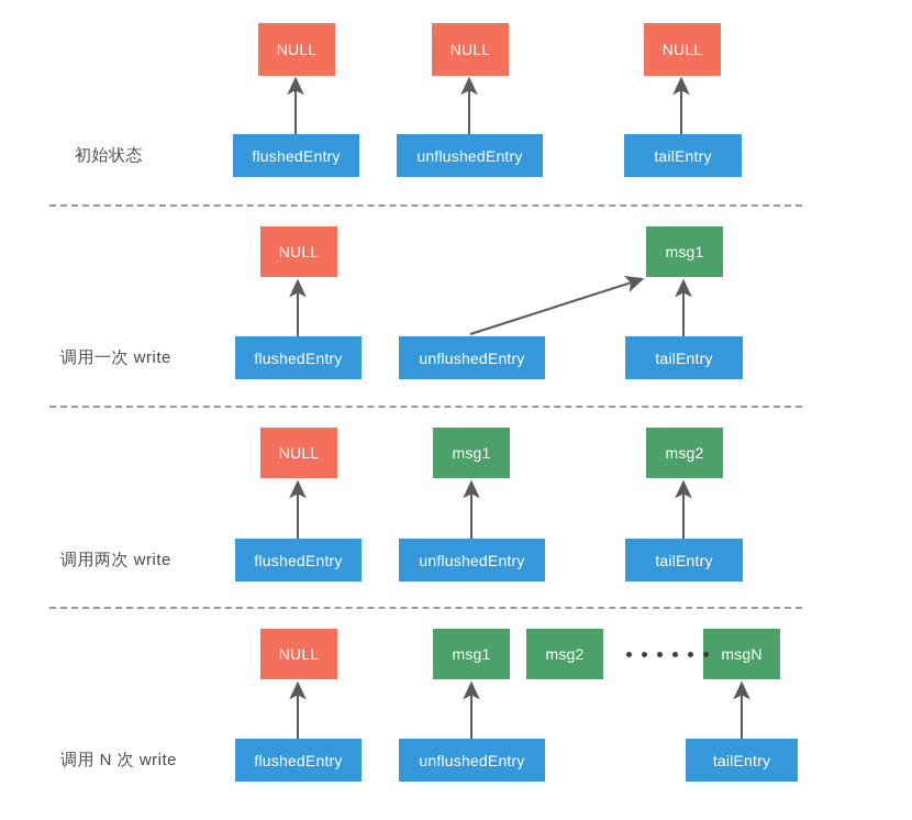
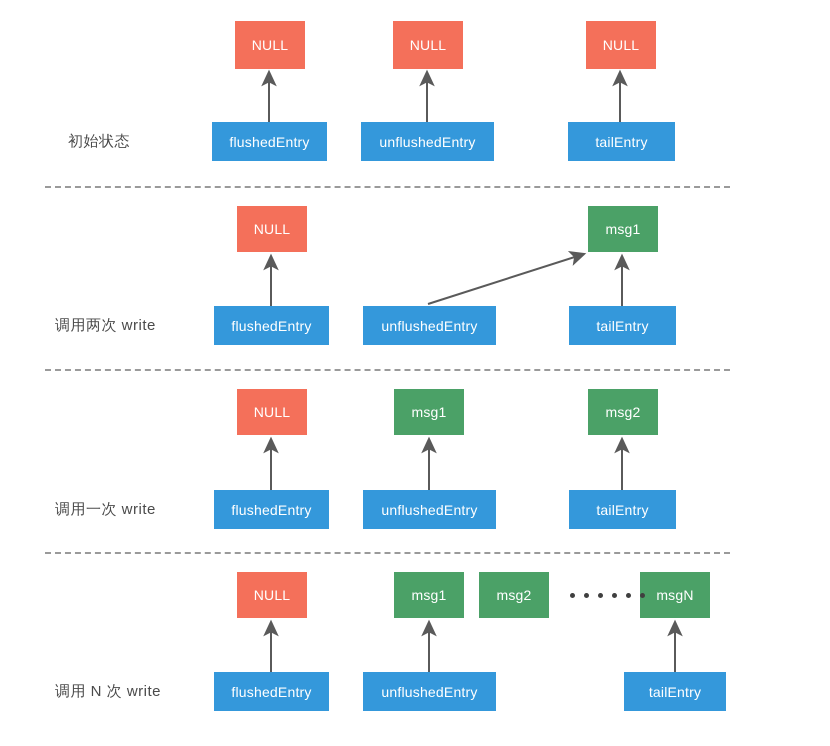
  初始状态
  NULL
  NULL
  NULL
  flushedEntry
  unflushedEntry
  tailEntry
- 调用一次 write
+ 调用两次 write
  NULL
  msg1
  flushedEntry
  unflushedEntry
  tailEntry
- 调用两次 write
+ 调用一次 write
  NULL
  msg1
  msg2
  flushedEntry
  unflushedEntry
  tailEntry
  调用 N 次 write
  NULL
  msg1
  msg2
  msgN
  flushedEntry
  unflushedEntry
  tailEntry
